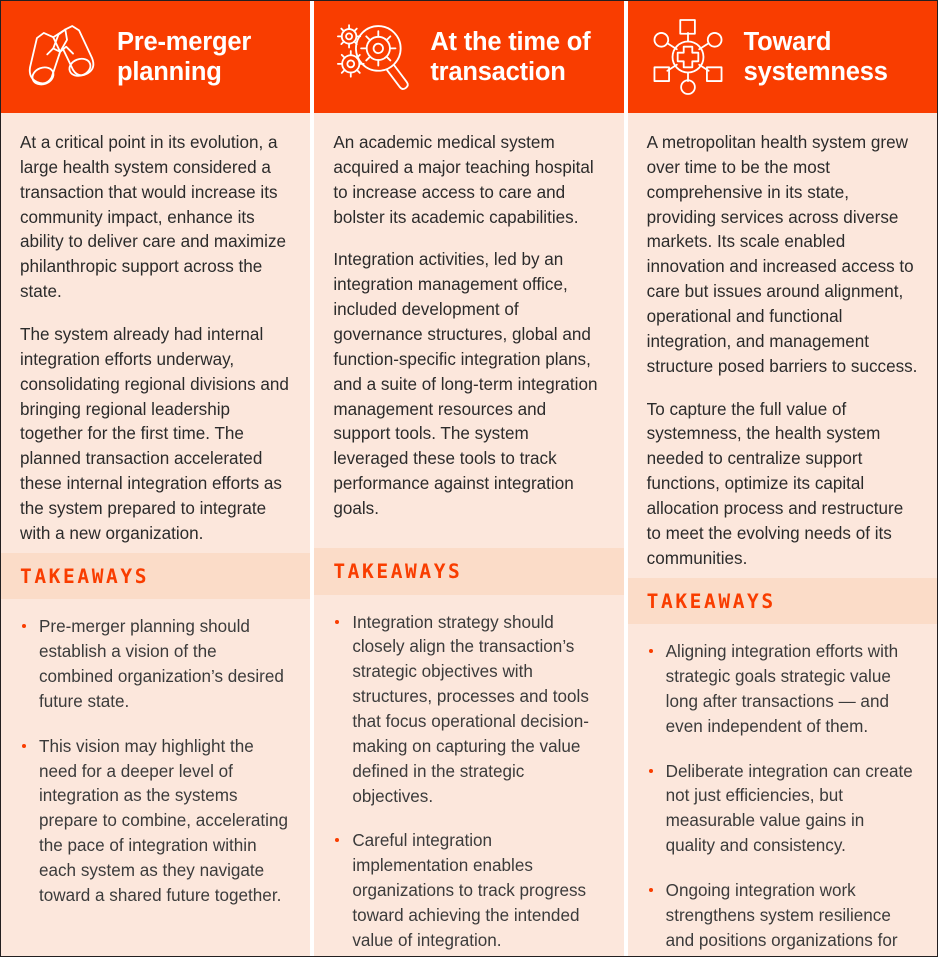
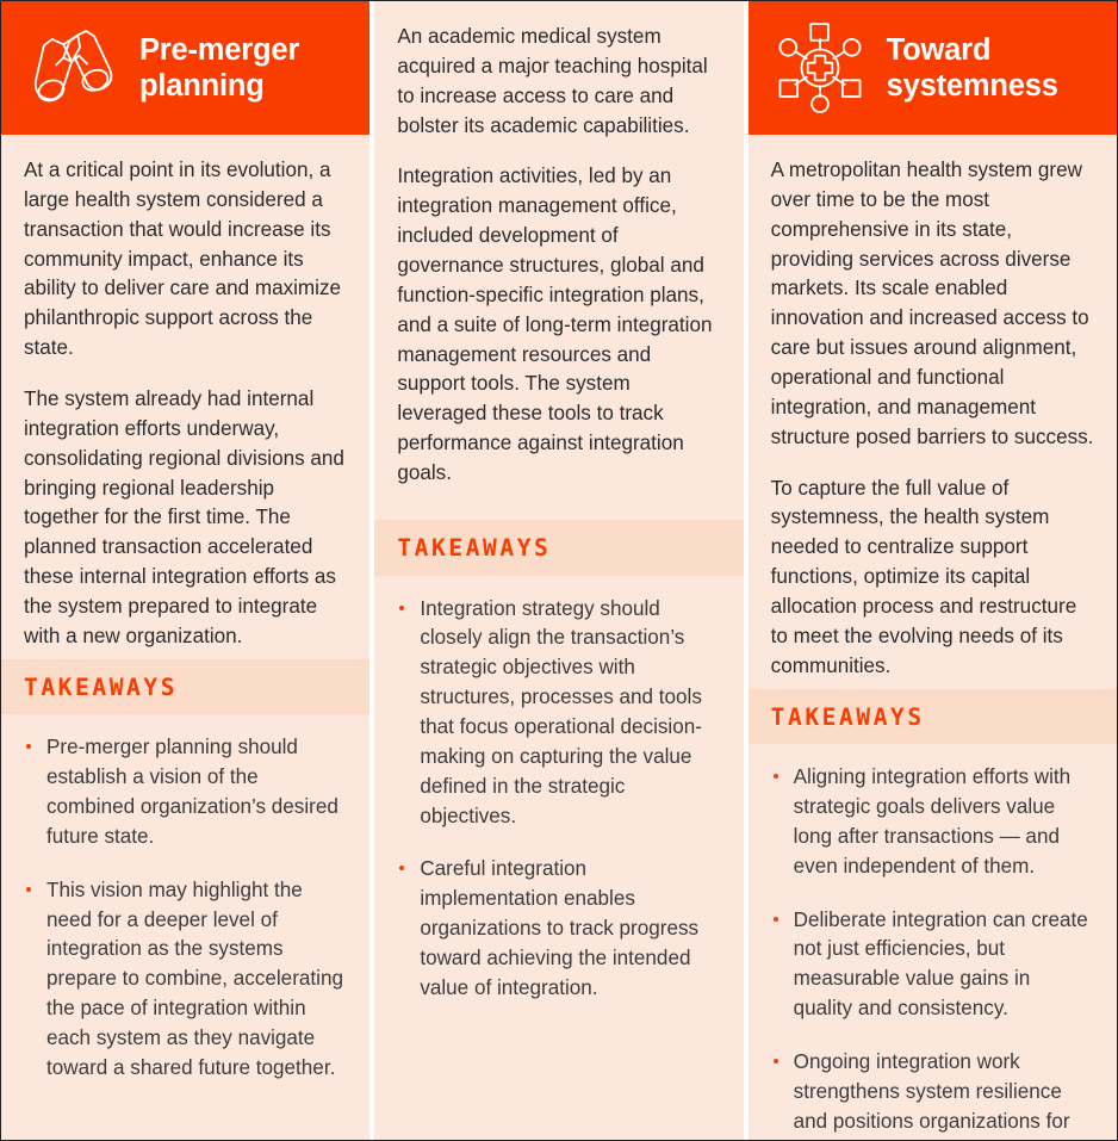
  Pre-merger planning
  At a critical point in its evolution, a large health system considered a transaction that would increase its community impact, enhance its ability to deliver care and maximize philanthropic support across the state.
  The system already had internal integration efforts underway, consolidating regional divisions and bringing regional leadership together for the first time. The planned transaction accelerated these internal integration efforts as the system prepared to integrate with a new organization.
  TAKEAWAYS
  Pre-merger planning should establish a vision of the combined organization’s desired future state.
  This vision may highlight the need for a deeper level of integration as the systems prepare to combine, accelerating the pace of integration within each system as they navigate toward a shared future together.
- At the time of transaction
  An academic medical system acquired a major teaching hospital to increase access to care and bolster its academic capabilities.
  Integration activities, led by an integration management office, included development of governance structures, global and function-specific integration plans, and a suite of long-term integration management resources and support tools. The system leveraged these tools to track performance against integration goals.
  TAKEAWAYS
  Integration strategy should closely align the transaction’s strategic objectives with structures, processes and tools that focus operational decision-making on capturing the value defined in the strategic objectives.
  Careful integration implementation enables organizations to track progress toward achieving the intended value of integration.
  Toward systemness
  A metropolitan health system grew over time to be the most comprehensive in its state, providing services across diverse markets. Its scale enabled innovation and increased access to care but issues around alignment, operational and functional integration, and management structure posed barriers to success.
  To capture the full value of systemness, the health system needed to centralize support functions, optimize its capital allocation process and restructure to meet the evolving needs of its communities.
  TAKEAWAYS
- Aligning integration efforts with strategic goals strategic value long after transactions — and even independent of them.
+ Aligning integration efforts with strategic goals delivers value long after transactions — and even independent of them.
  Deliberate integration can create not just efficiencies, but measurable value gains in quality and consistency.
  Ongoing integration work strengthens system resilience and positions organizations for
